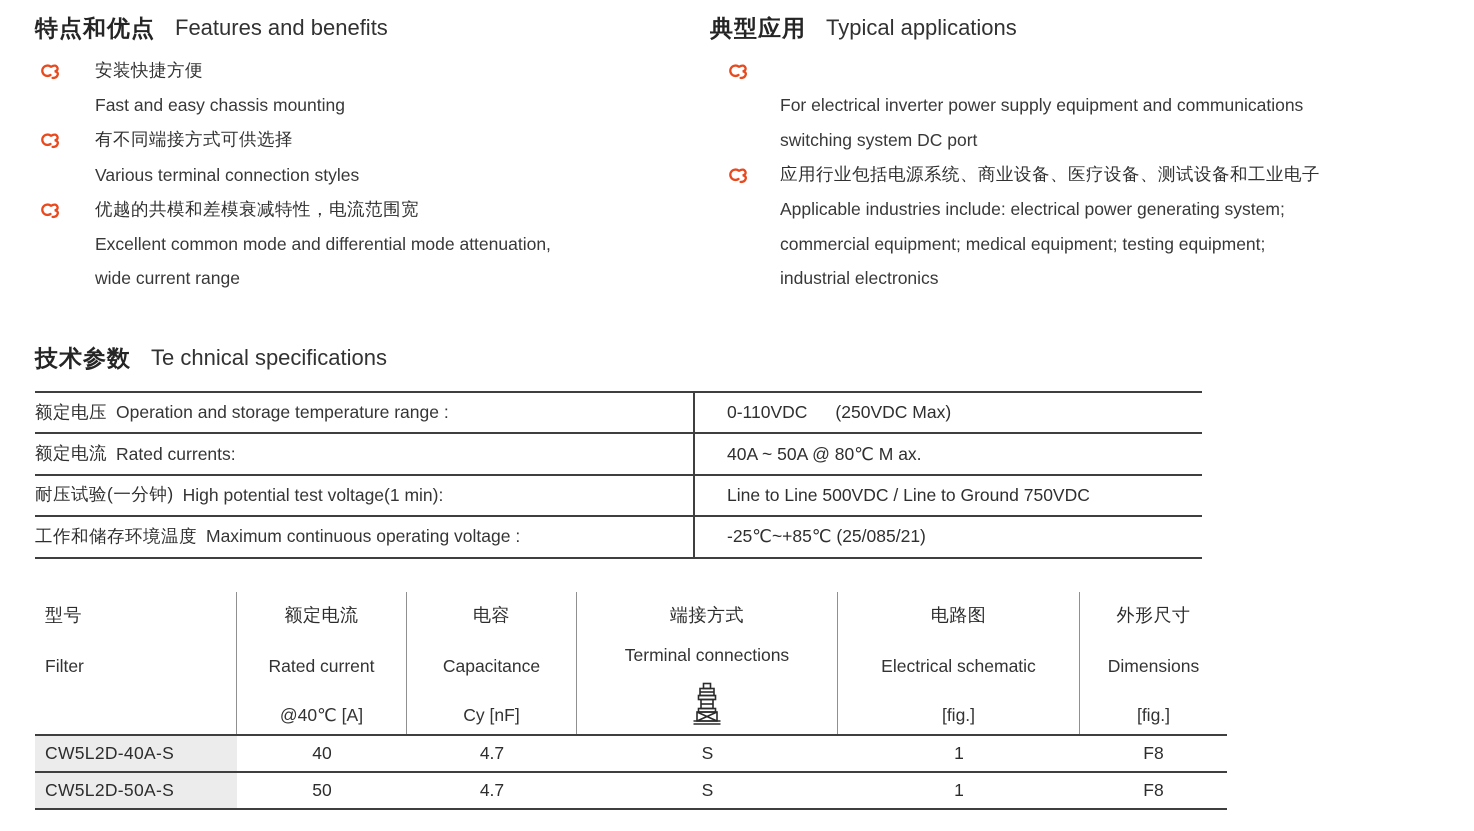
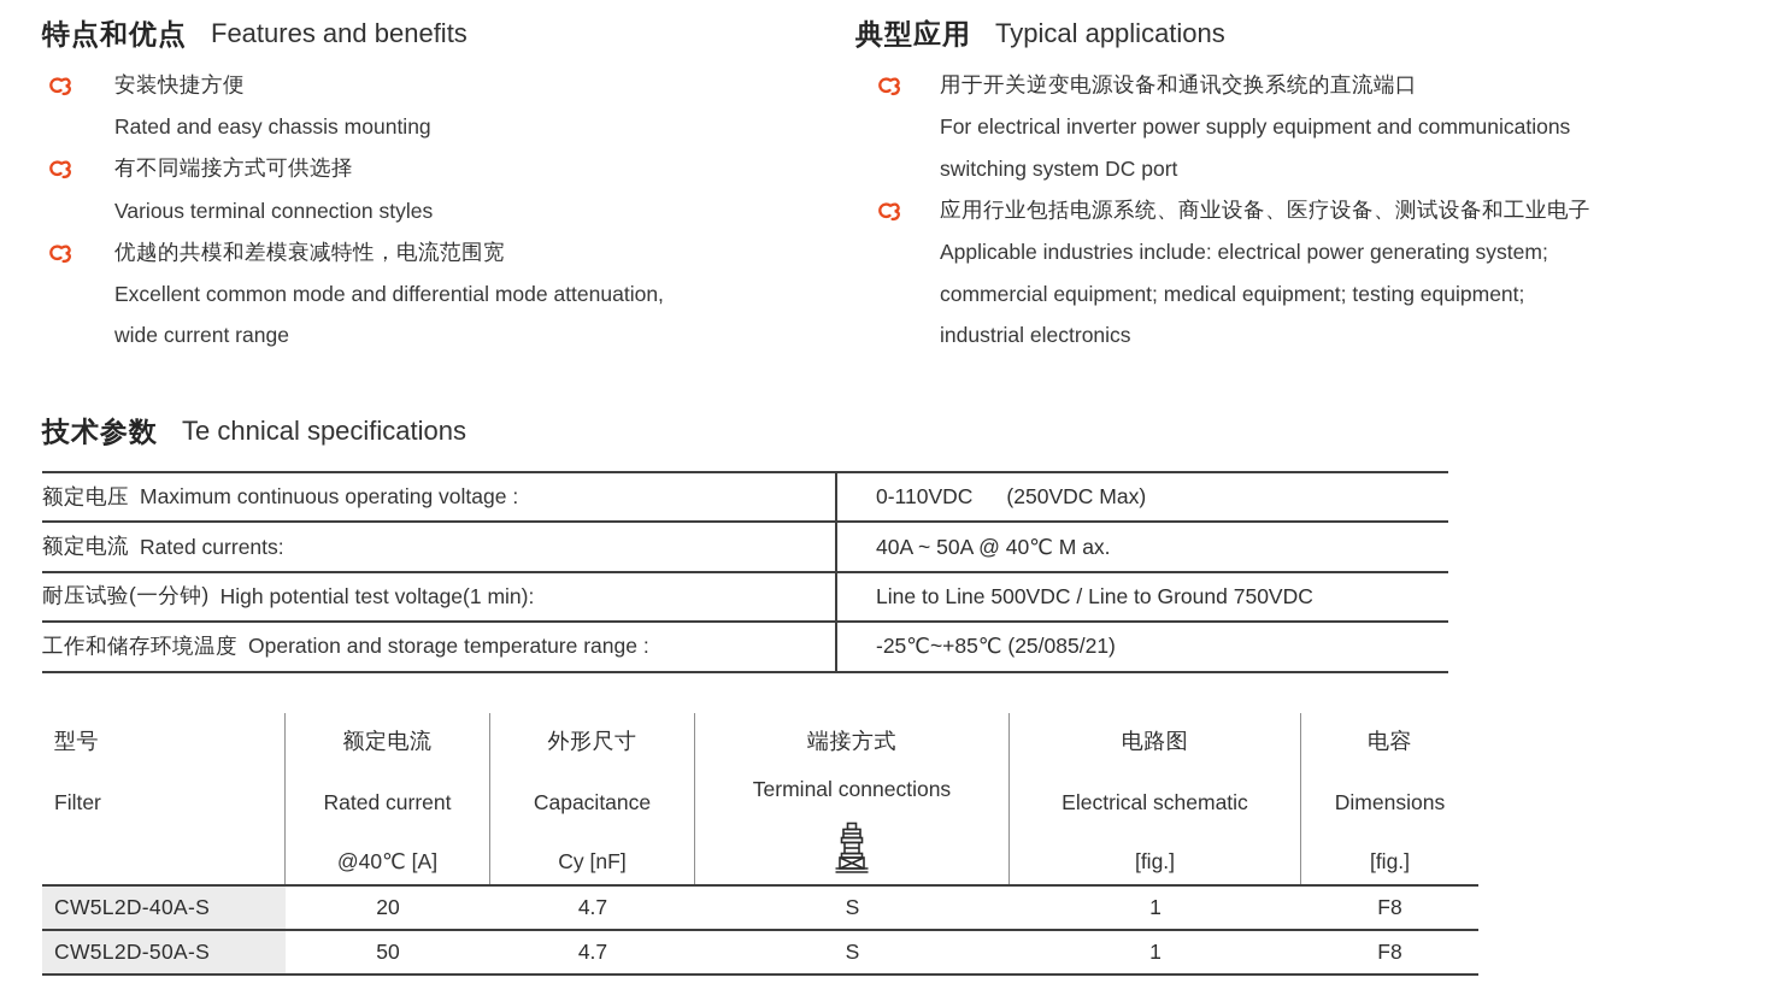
  特点和优点
  Features and benefits
  安装快捷方便
- Fast and easy chassis mounting
+ Rated and easy chassis mounting
  有不同端接方式可供选择
  Various terminal connection styles
  优越的共模和差模衰减特性，电流范围宽
  Excellent common mode and differential mode attenuation,
  wide current range
  典型应用
  Typical applications
+ 用于开关逆变电源设备和通讯交换系统的直流端口
  For electrical inverter power supply equipment and communications
  switching system DC port
  应用行业包括电源系统、商业设备、医疗设备、测试设备和工业电子
  Applicable industries include: electrical power generating system;
  commercial equipment; medical equipment; testing equipment;
  industrial electronics
  技术参数
  Te chnical specifications
  额定电压
- Operation and storage temperature range :
+ Maximum continuous operating voltage :
  0-110VDC
  (250VDC Max)
  额定电流
  Rated currents:
- 40A ~ 50A @ 80℃ M ax.
+ 40A ~ 50A @ 40℃ M ax.
  耐压试验(一分钟)
  High potential test voltage(1 min):
  Line to Line 500VDC / Line to Ground 750VDC
  工作和储存环境温度
- Maximum continuous operating voltage :
+ Operation and storage temperature range :
  -25℃~+85℃ (25/085/21)
  型号
  Filter
  额定电流
  Rated current
  @40℃ [A]
- 电容
+ 外形尺寸
  Capacitance
  Cy [nF]
  端接方式
  Terminal connections
  电路图
  Electrical schematic
  [fig.]
- 外形尺寸
+ 电容
  Dimensions
  [fig.]
  CW5L2D-40A-S
- 40
+ 20
  4.7
  S
  1
  F8
  CW5L2D-50A-S
  50
  4.7
  S
  1
  F8
